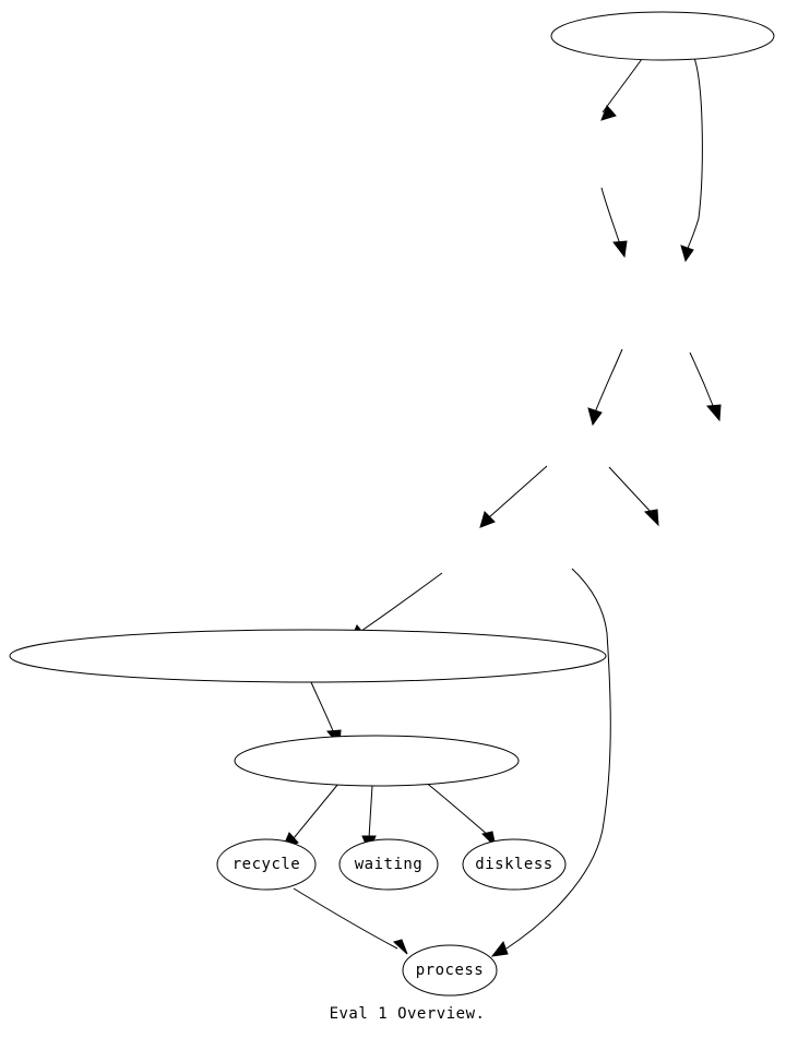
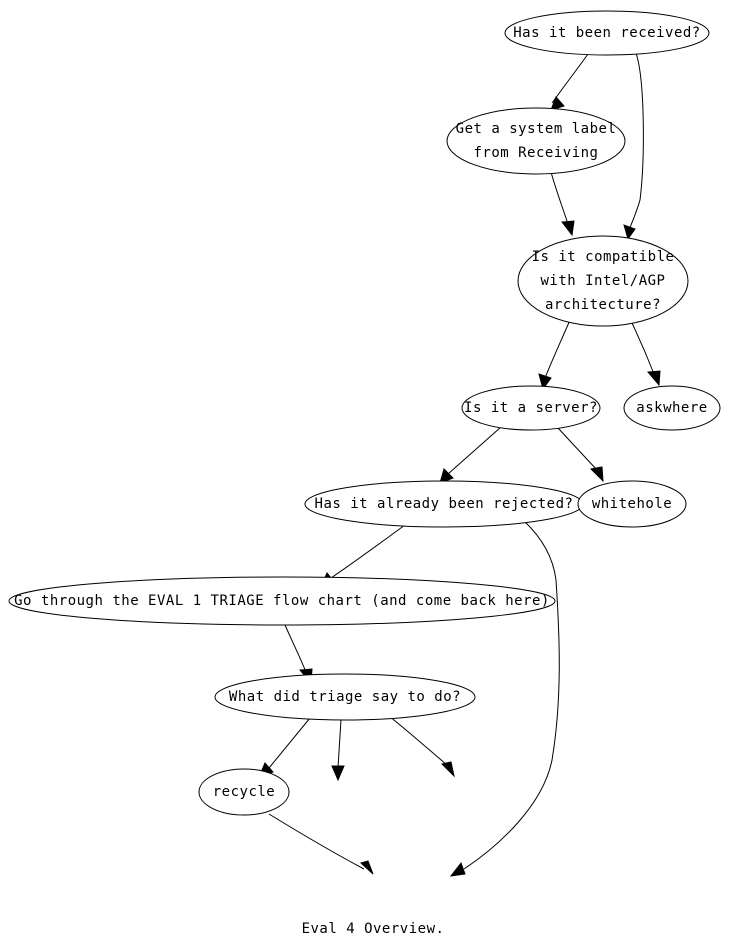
+ Has it been received?
+ Get a system label
+ from Receiving
+ Is it compatible
+ with Intel/AGP
+ architecture?
+ Is it a server?
+ askwhere
+ Has it already been rejected?
+ whitehole
+ Go through the EVAL 1 TRIAGE flow chart (and come back here)
+ What did triage say to do?
  recycle
- waiting
- diskless
- process
- Eval 1 Overview.
+ Eval 4 Overview.
